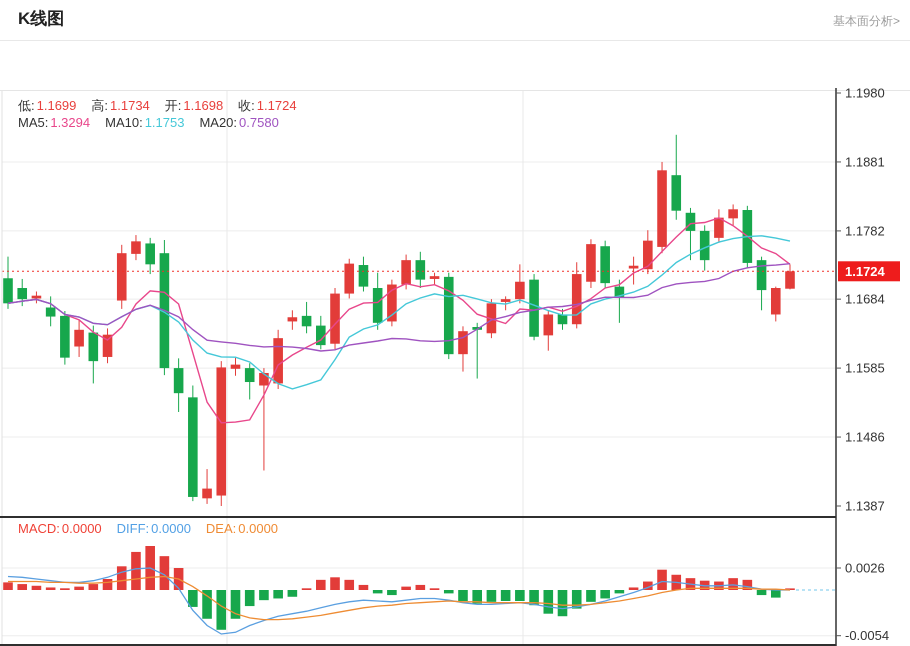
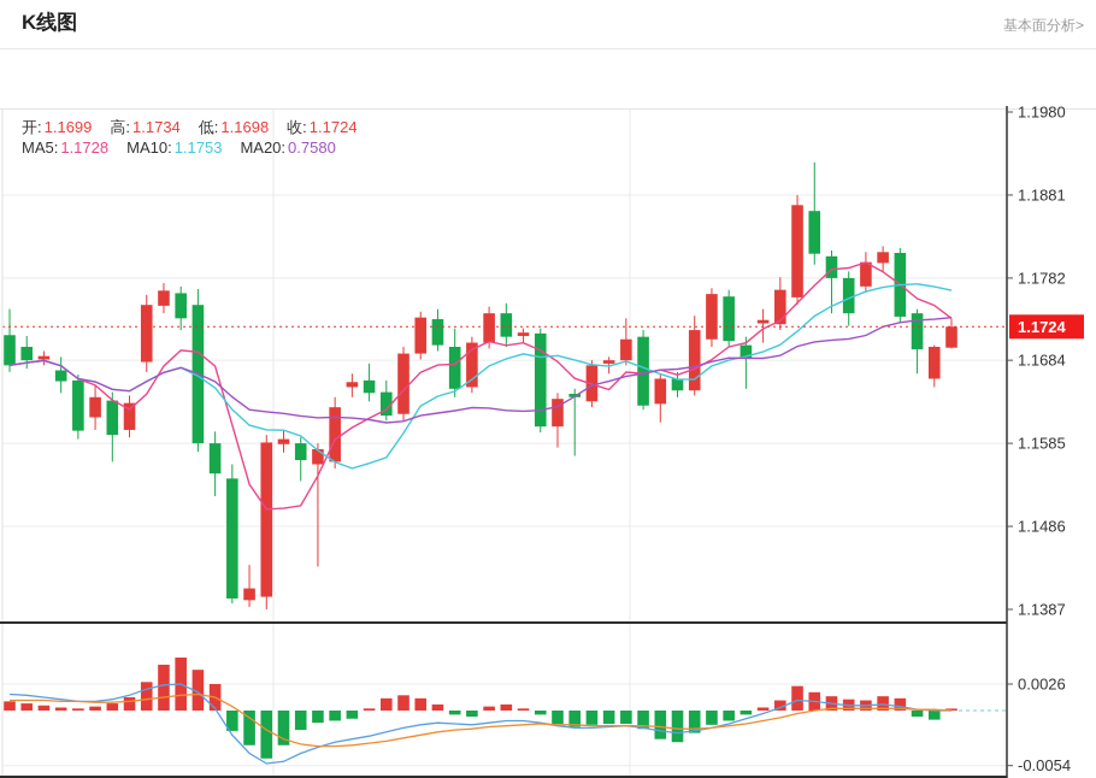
  K线图
  基本面分析>
  1.1980
  1.1881
  1.1782
  1.1684
  1.1585
  1.1486
  1.1387
  0.0026
  -0.0054
  1.1724
- 低: 1.1699
+ 开: 1.1699
  高: 1.1734
- 开: 1.1698
+ 低: 1.1698
  收: 1.1724
- MA5: 1.3294
+ MA5: 1.1728
  MA10: 1.1753
  MA20: 0.7580
- MACD: 0.0000
- DIFF: 0.0000
- DEA: 0.0000
